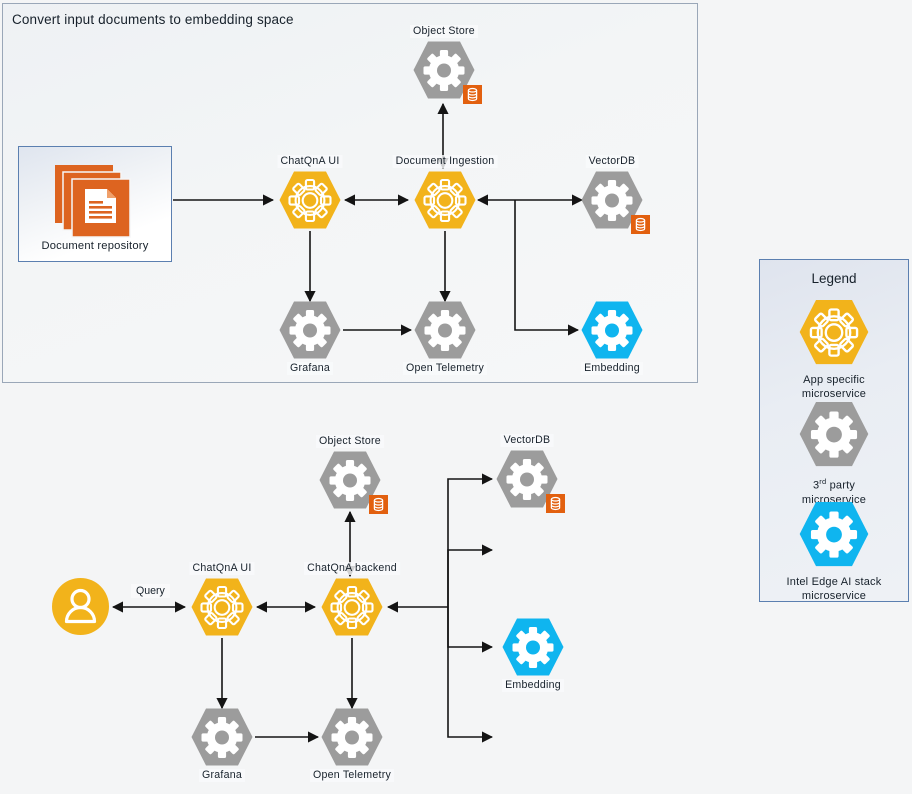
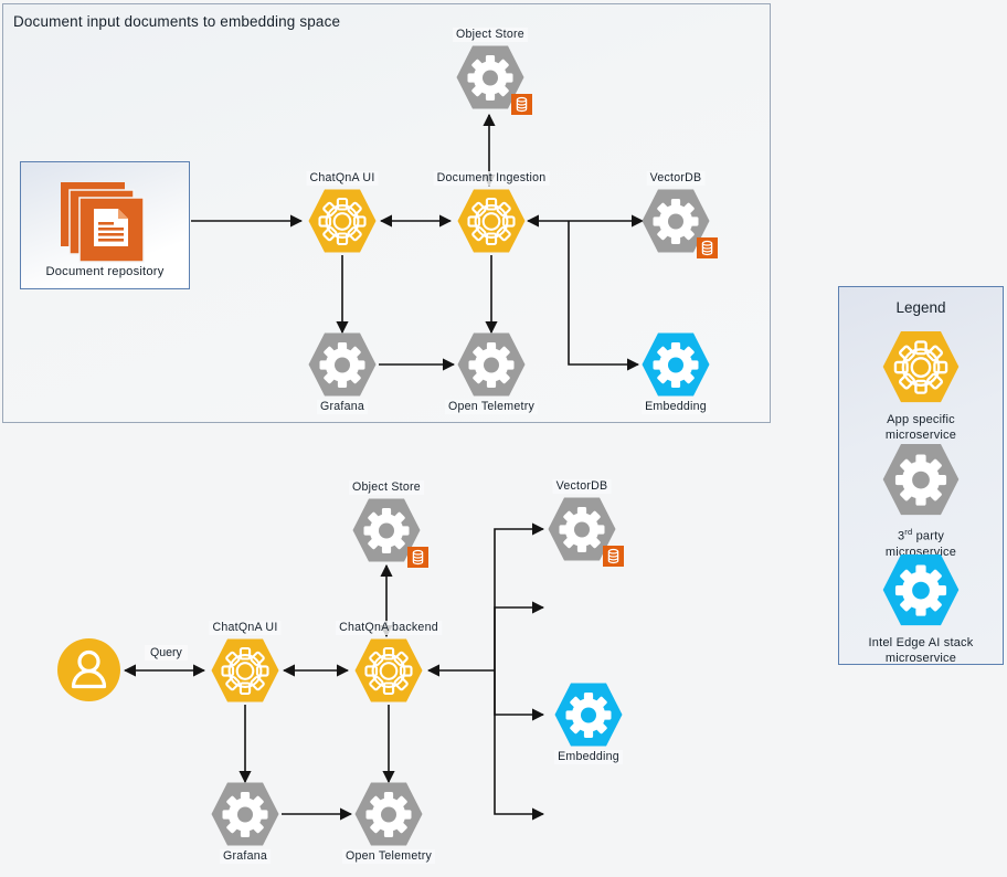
- Convert input documents to embedding space
+ Document input documents to embedding space
  Document repository
  Query
  Object Store
  ChatQnA UI
  Document Ingestion
  VectorDB
  Grafana
  Open Telemetry
  Embedding
  Object Store
  ChatQnA UI
  ChatQnA backend
  VectorDB
  Embedding
  Grafana
  Open Telemetry
  Legend
  App specific
  microservice
  3rd party
  microservice
  Intel Edge AI stack
  microservice
